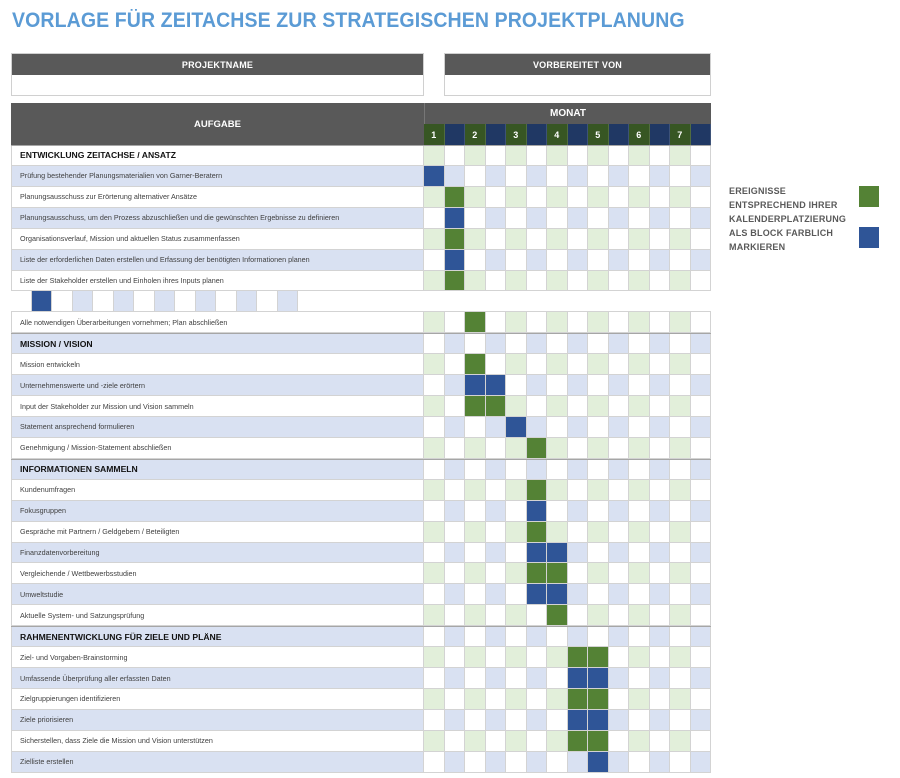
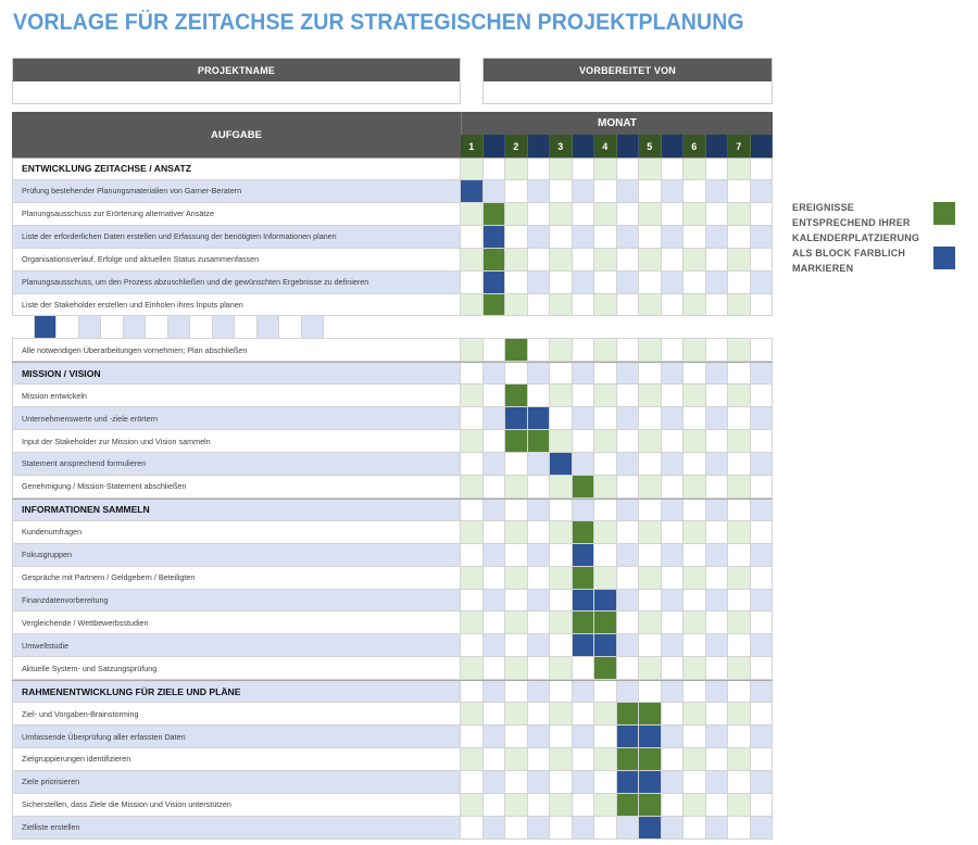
  VORLAGE FÜR ZEITACHSE ZUR STRATEGISCHEN PROJEKTPLANUNG
  PROJEKTNAME
  VORBEREITET VON
  AUFGABE
  MONAT
  1
  2
  3
  4
  5
  6
  7
  ENTWICKLUNG ZEITACHSE / ANSATZ
  Prüfung bestehender Planungsmaterialien von Garner-Beratern
  Planungsausschuss zur Erörterung alternativer Ansätze
- Planungsausschuss, um den Prozess abzuschließen und die gewünschten Ergebnisse zu definieren
+ Liste der erforderlichen Daten erstellen und Erfassung der benötigten Informationen planen
- Organisationsverlauf, Mission und aktuellen Status zusammenfassen
+ Organisationsverlauf, Erfolge und aktuellen Status zusammenfassen
- Liste der erforderlichen Daten erstellen und Erfassung der benötigten Informationen planen
+ Planungsausschuss, um den Prozess abzuschließen und die gewünschten Ergebnisse zu definieren
  Liste der Stakeholder erstellen und Einholen ihres Inputs planen
  Alle notwendigen Überarbeitungen vornehmen; Plan abschließen
  MISSION / VISION
  Mission entwickeln
  Unternehmenswerte und -ziele erörtern
  Input der Stakeholder zur Mission und Vision sammeln
  Statement ansprechend formulieren
  Genehmigung / Mission-Statement abschließen
  INFORMATIONEN SAMMELN
  Kundenumfragen
  Fokusgruppen
  Gespräche mit Partnern / Geldgebern / Beteiligten
  Finanzdatenvorbereitung
  Vergleichende / Wettbewerbsstudien
  Umweltstudie
  Aktuelle System- und Satzungsprüfung
  RAHMENENTWICKLUNG FÜR ZIELE UND PLÄNE
  Ziel- und Vorgaben-Brainstorming
  Umfassende Überprüfung aller erfassten Daten
  Zielgruppierungen identifizieren
  Ziele priorisieren
  Sicherstellen, dass Ziele die Mission und Vision unterstützen
  Zielliste erstellen
  EREIGNISSE ENTSPRECHEND IHRER KALENDERPLATZIERUNG ALS BLOCK FARBLICH MARKIEREN
